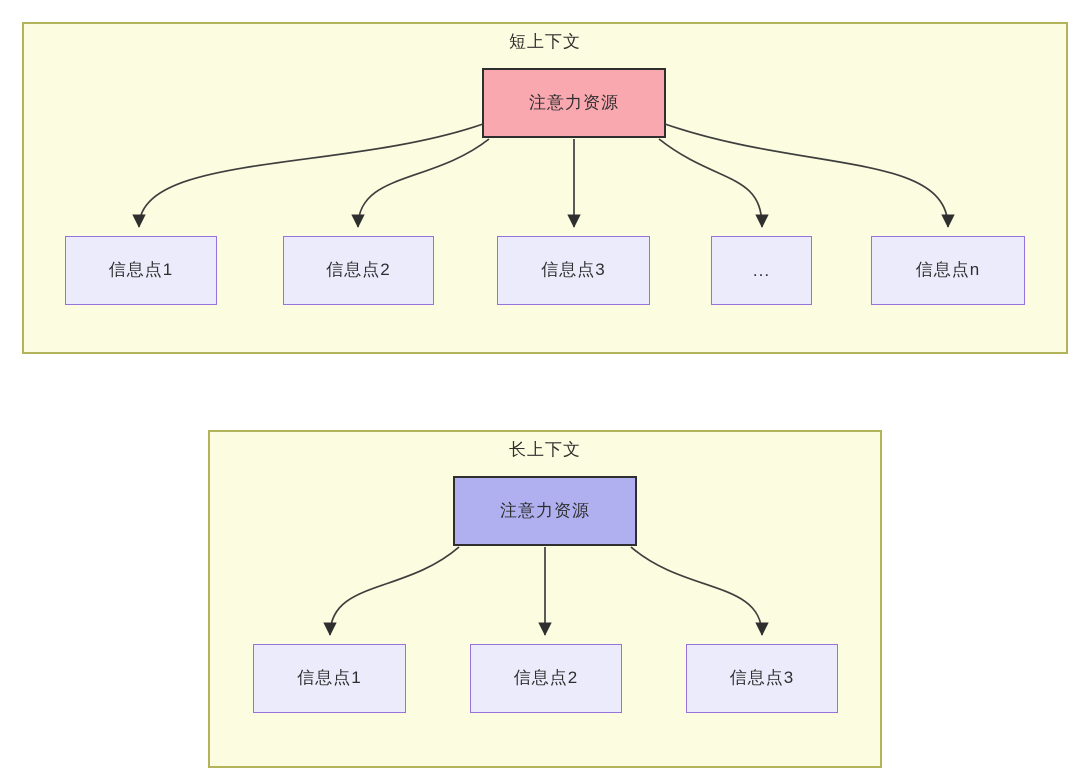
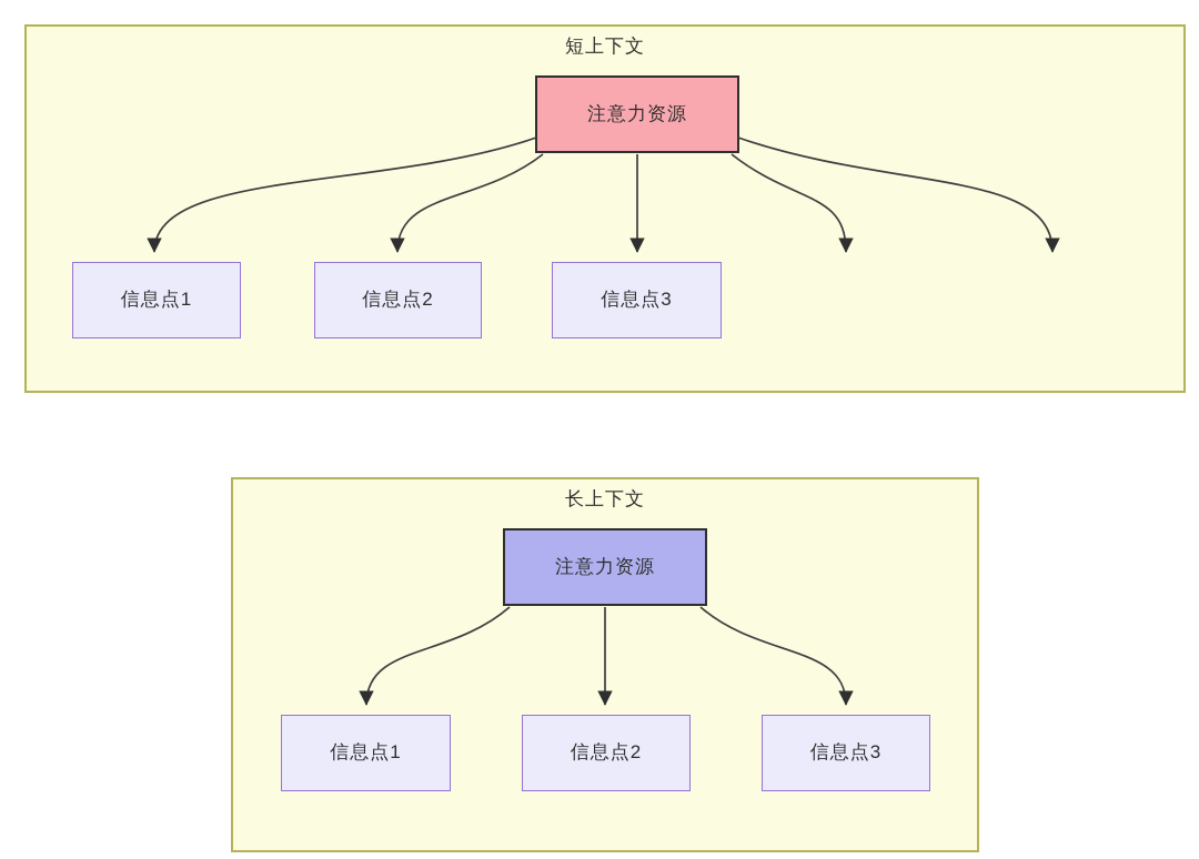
  短上下文
  注意力资源
  信息点1
  信息点2
  信息点3
- ...
- 信息点n
  长上下文
  注意力资源
  信息点1
  信息点2
  信息点3
